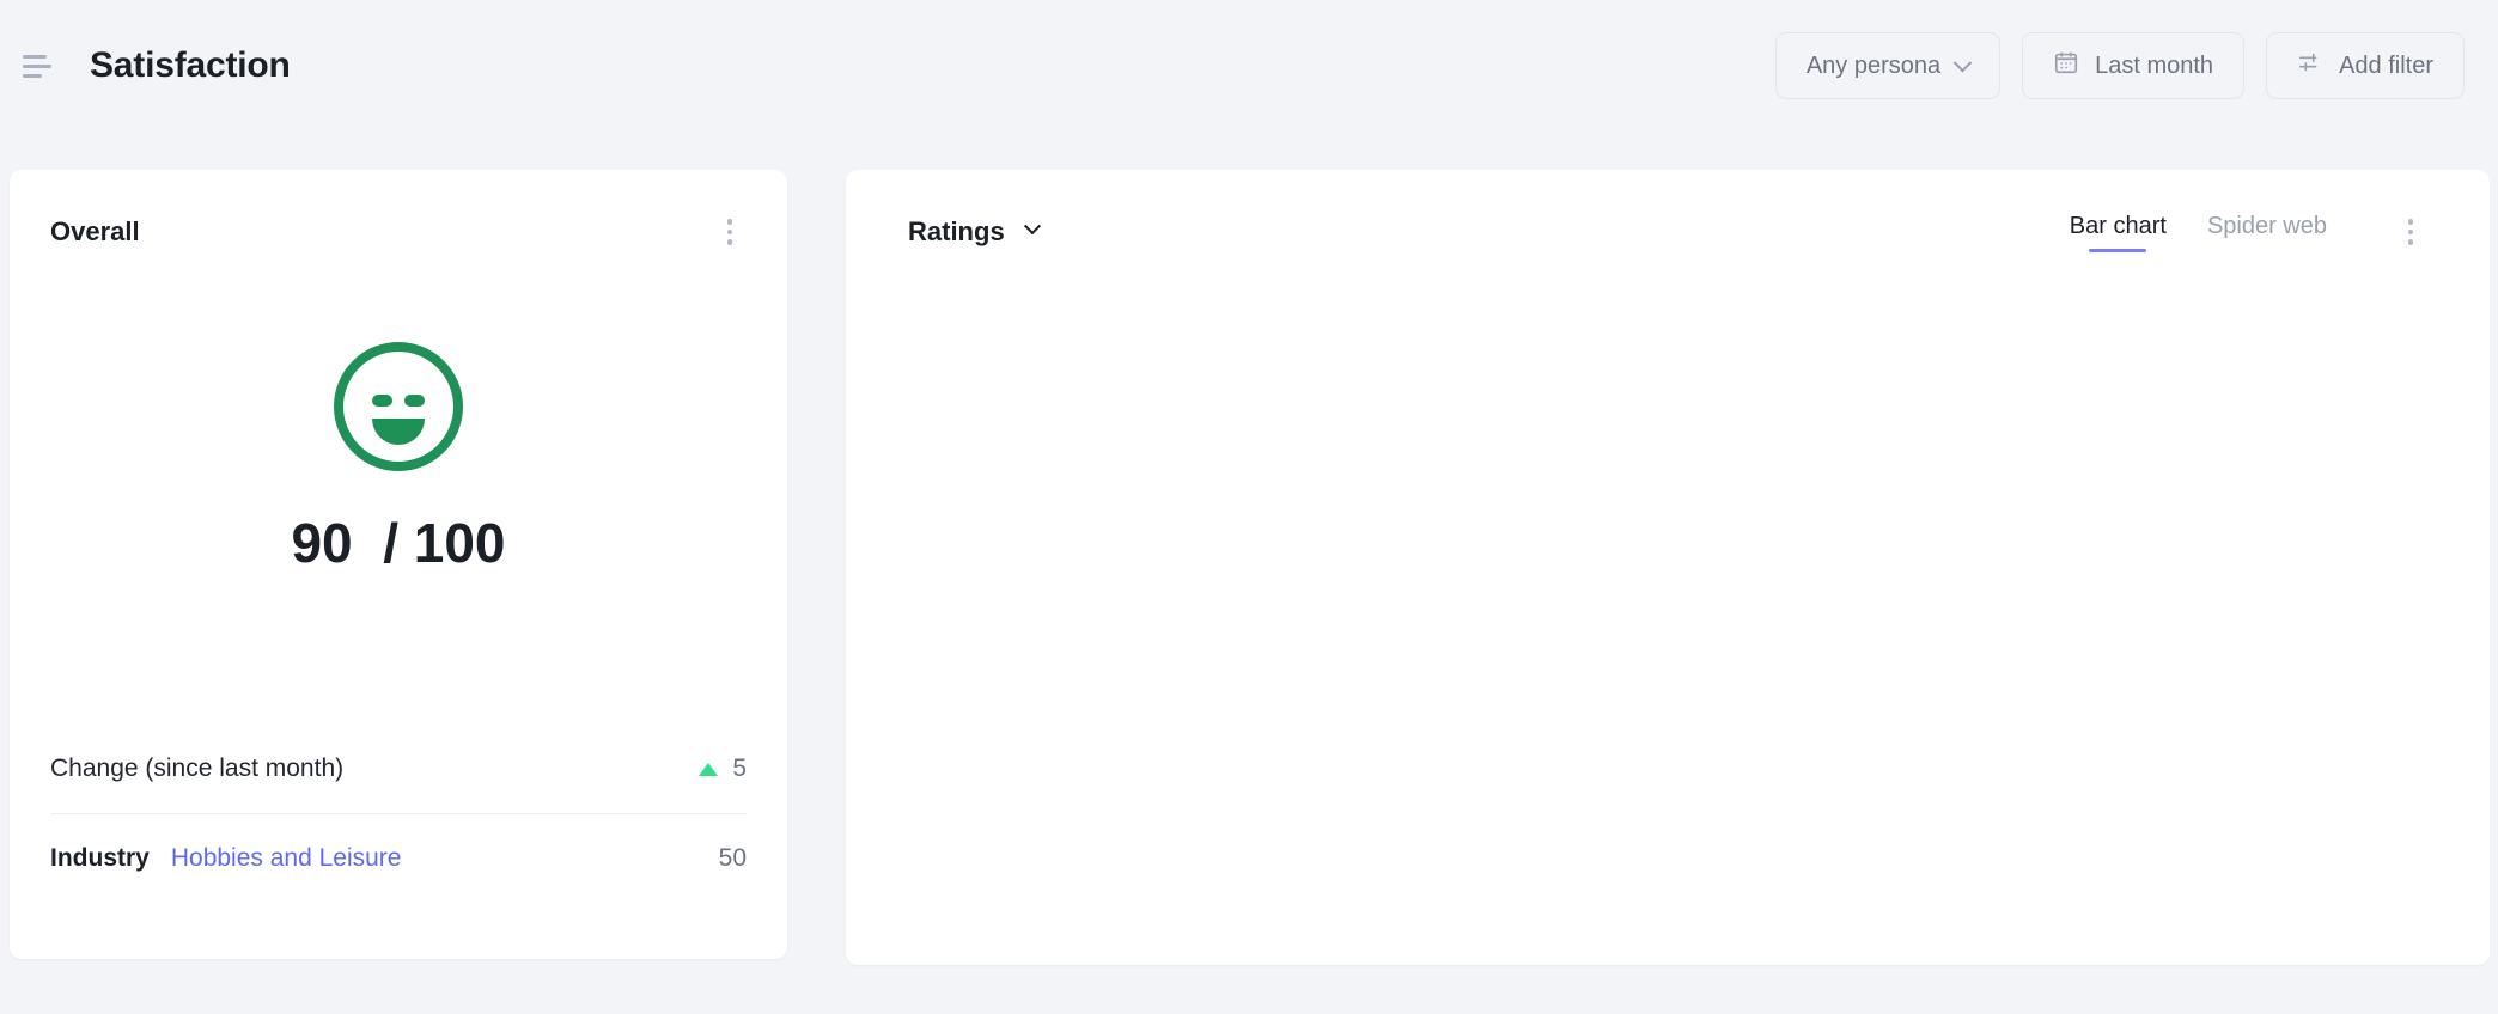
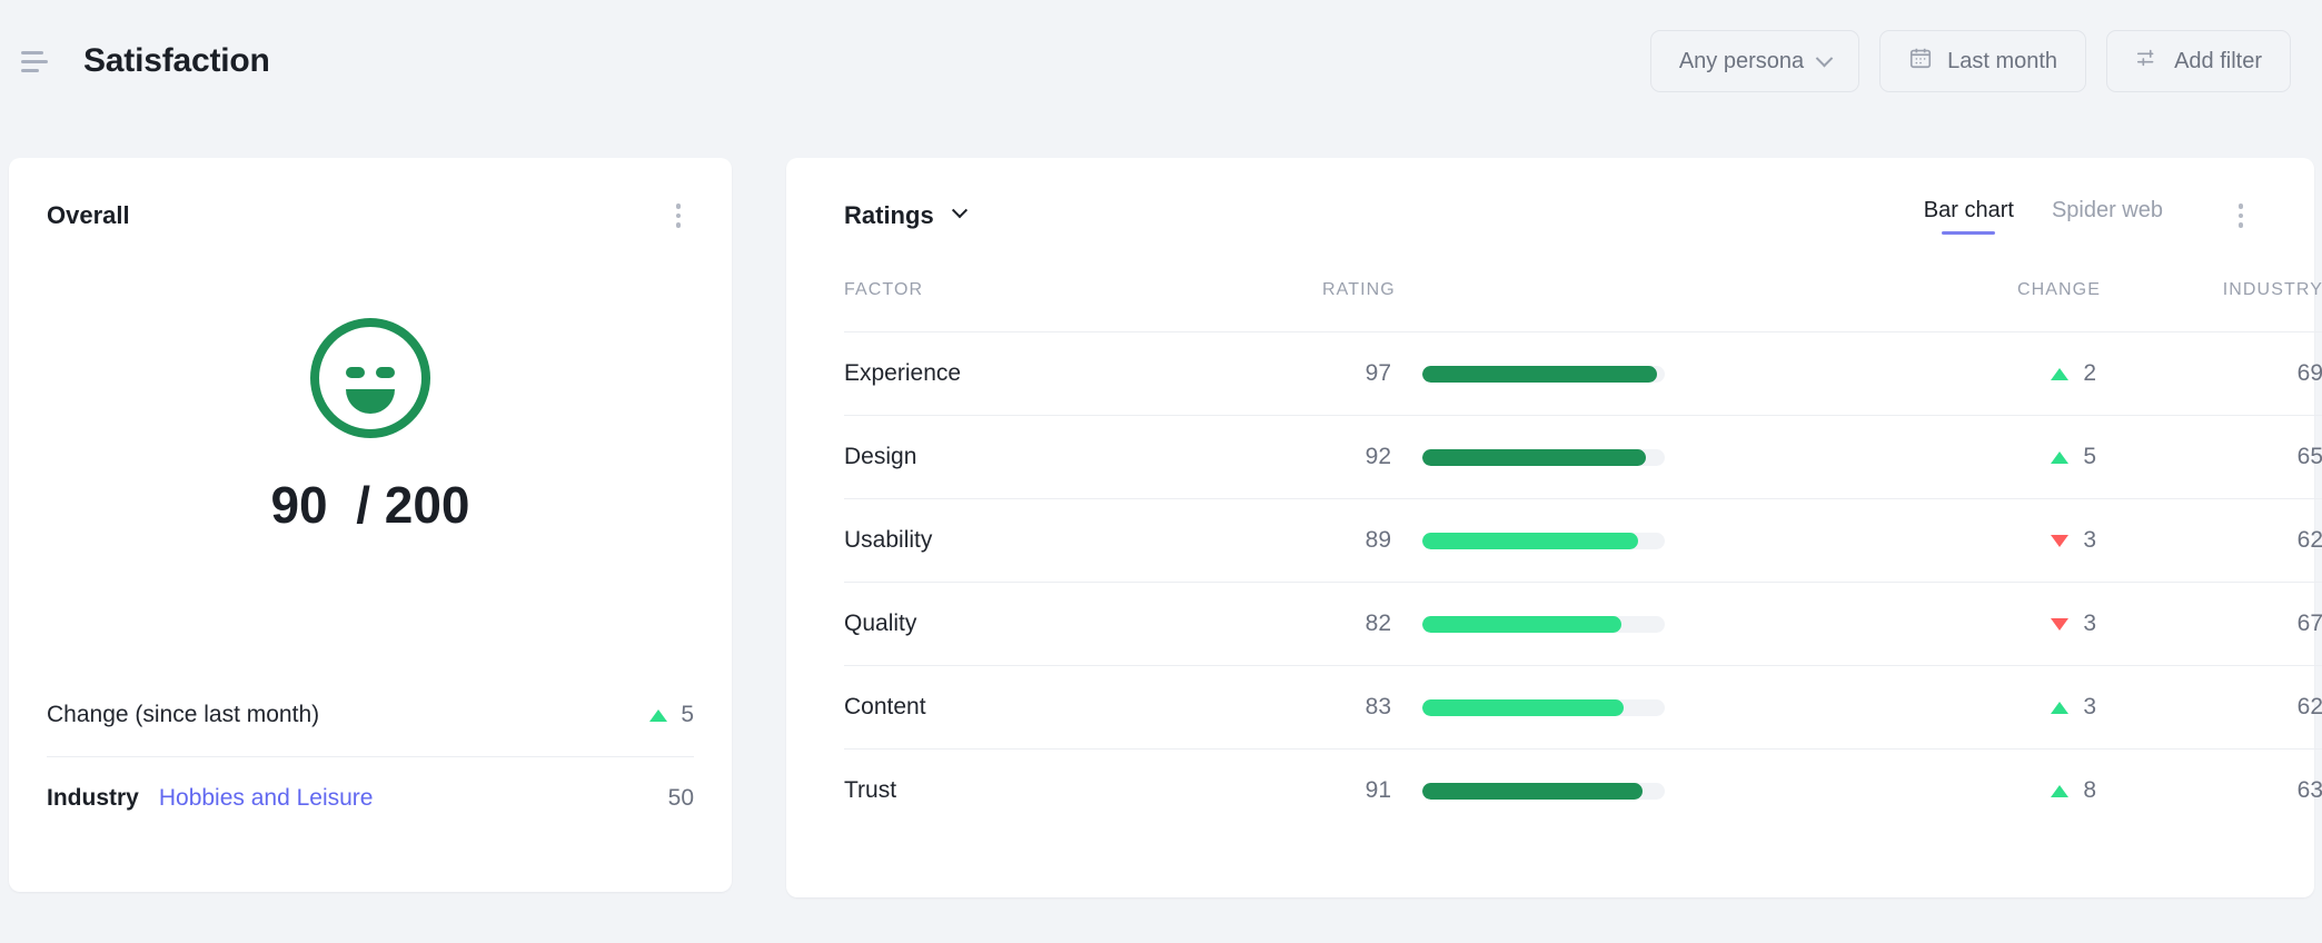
  Satisfaction
  Any persona
  Last month
  Add filter
  Overall
- 90 / 100
+ 90 / 200
  Change (since last month)
  5
  Industry
  Hobbies and Leisure
  50
  Ratings
  Bar chart
  Spider web
+ FACTOR	RATING	CHANGE	INDUSTRY
+ Experience	97	2	69
+ Design	92	5	65
+ Usability	89	3	62
+ Quality	82	3	67
+ Content	83	3	62
+ Trust	91	8	63
